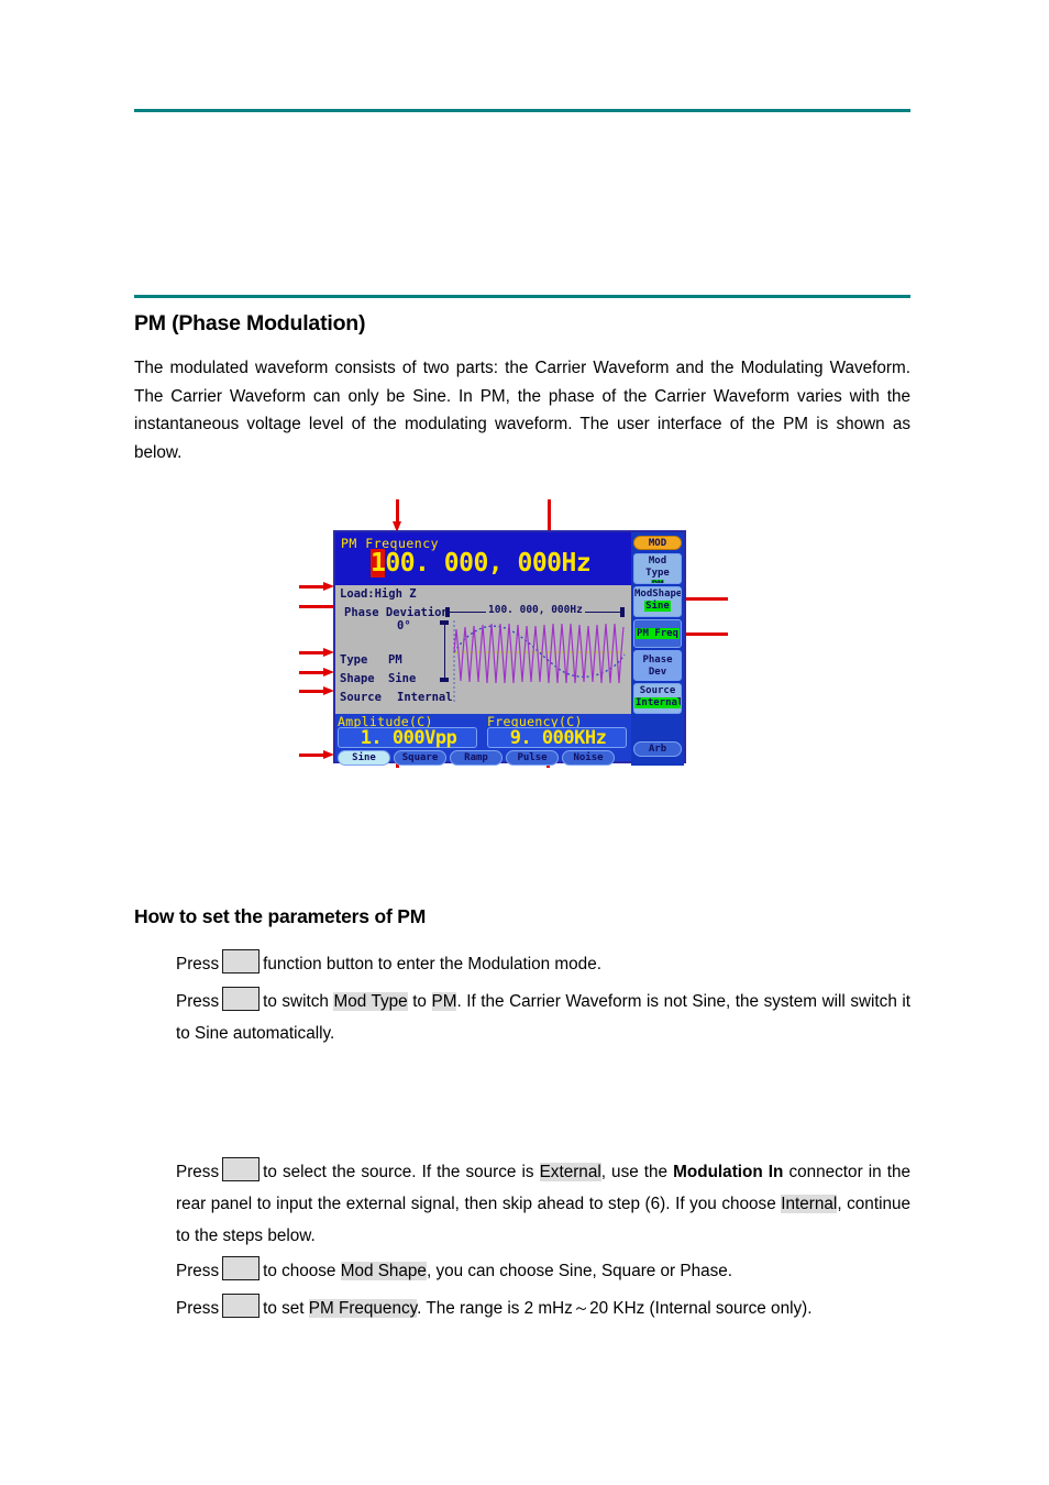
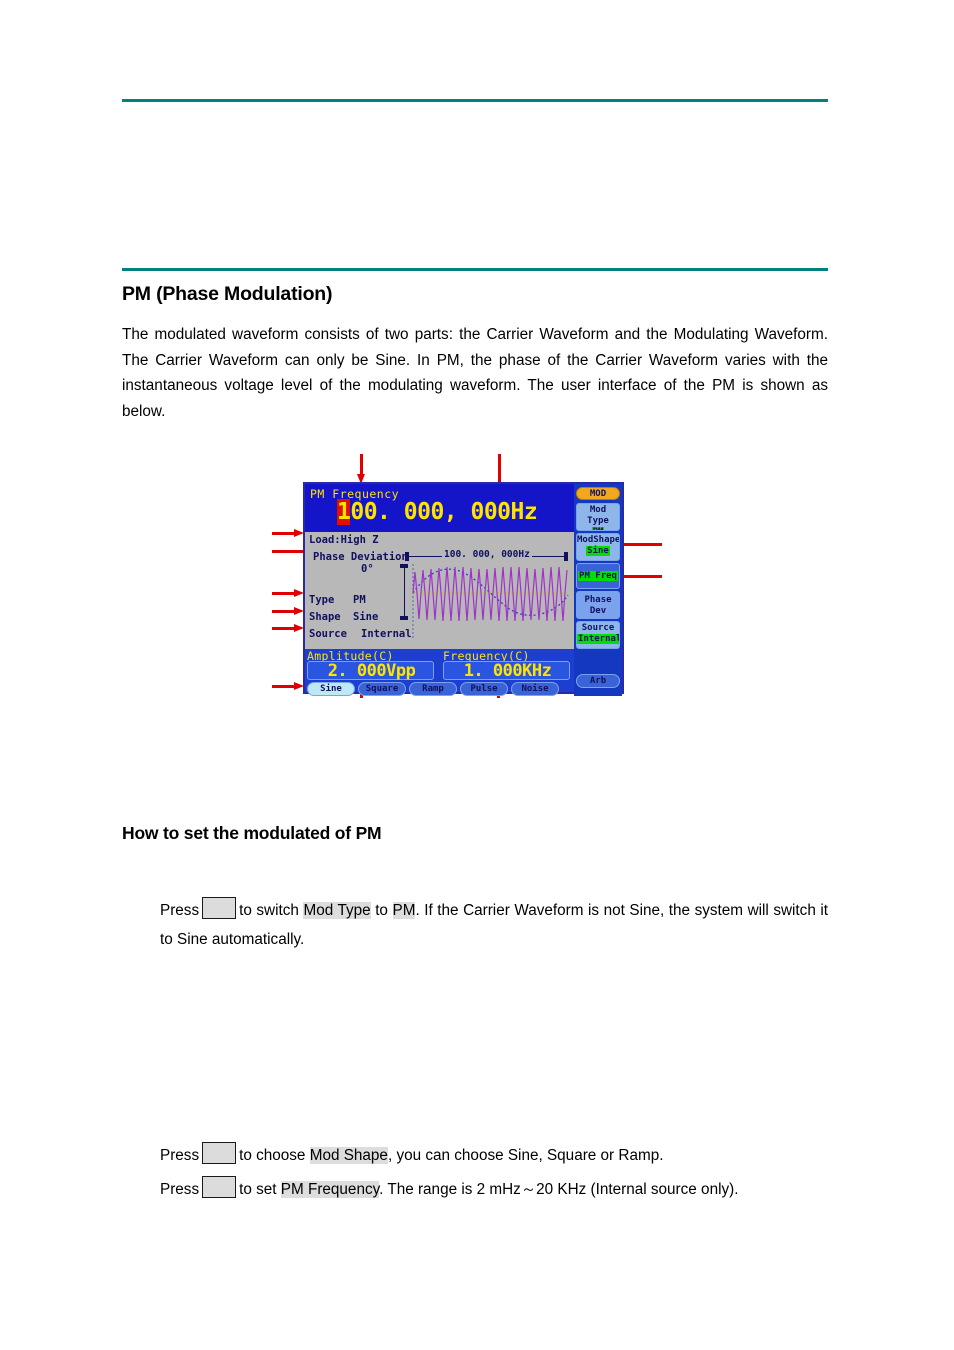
  PM (Phase Modulation)
  The modulated waveform consists of two parts: the Carrier Waveform and the Modulating Waveform. The Carrier Waveform can only be Sine. In PM, the phase of the Carrier Waveform varies with the instantaneous voltage level of the modulating waveform. The user interface of the PM is shown as below.
  PM Frequency
  100. 000, 000Hz
  Load:High Z
  Phase Deviatio
  0°
  Type
  PM
  Shape
  Sine
  Source
  Internal
  100. 000, 000Hz
  Amplitude(C)
- 1. 000Vpp
+ 2. 000Vpp
  Frequency(C)
- 9. 000KHz
+ 1. 000KHz
  Sine
  Square
  Ramp
  Pulse
  Noise
  MOD
  Mod Type
  ModShape
  Sine
  PM Freq
  Phase
  Dev
  Source
  Internal
  Arb
- How to set the parameters of PM
+ How to set the modulated of PM
- Press function button to enter the Modulation mode.
  Press to switch Mod Type to PM. If the Carrier Waveform is not Sine, the system will switch it to Sine automatically.
- Press to select the source. If the source is External, use the Modulation In connector in the rear panel to input the external signal, then skip ahead to step (6). If you choose Internal, continue to the steps below.
- Press to choose Mod Shape, you can choose Sine, Square or Phase.
+ Press to choose Mod Shape, you can choose Sine, Square or Ramp.
  Press to set PM Frequency. The range is 2 mHz～20 KHz (Internal source only).
